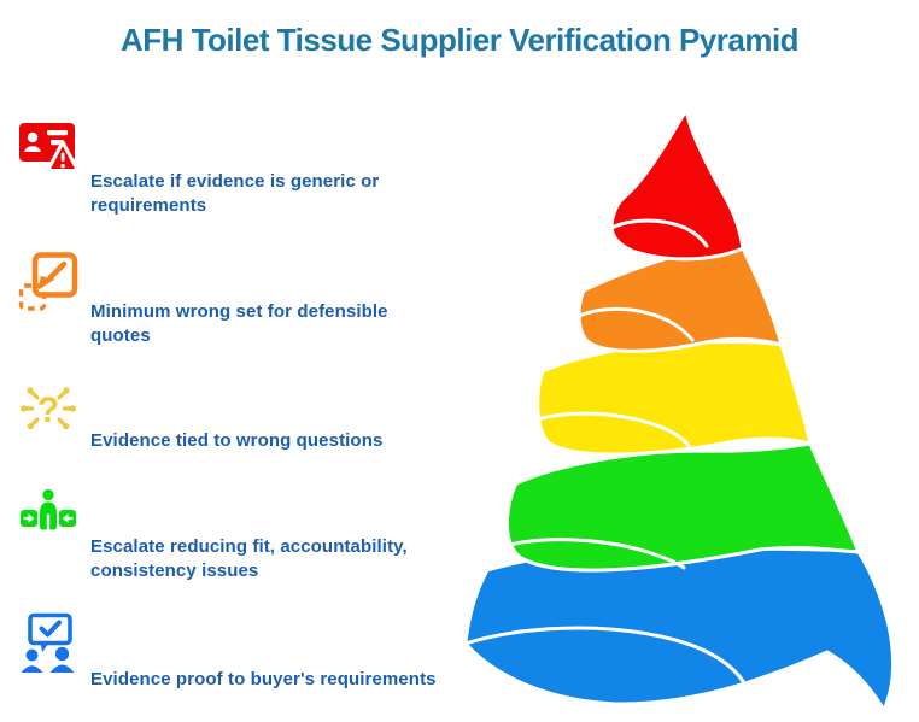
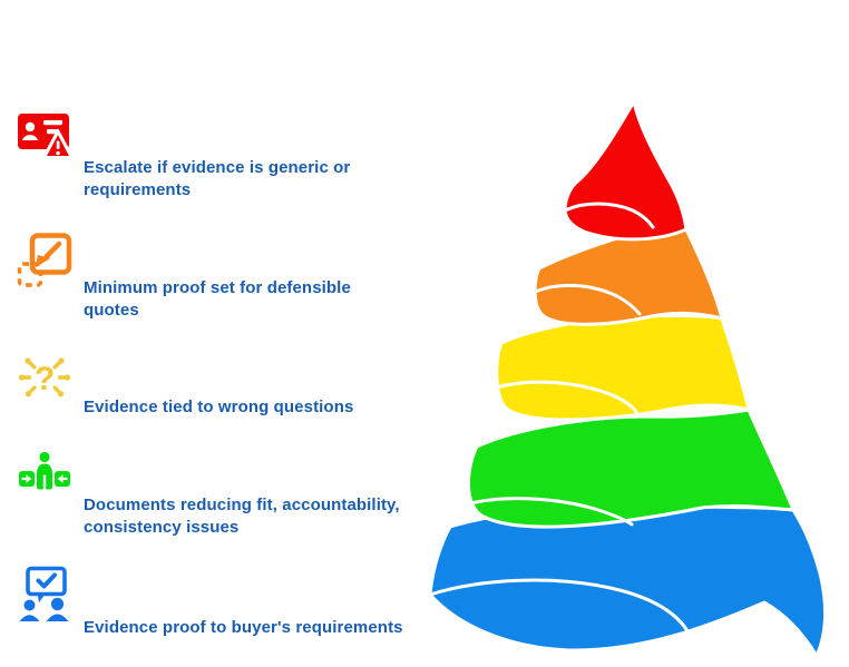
- AFH Toilet Tissue Supplier Verification Pyramid
  Escalate if evidence is generic or requirements
- Minimum wrong set for defensible quotes
+ Minimum proof set for defensible quotes
  ?
  Evidence tied to wrong questions
- Escalate reducing fit, accountability, consistency issues
+ Documents reducing fit, accountability, consistency issues
  Evidence proof to buyer's requirements
